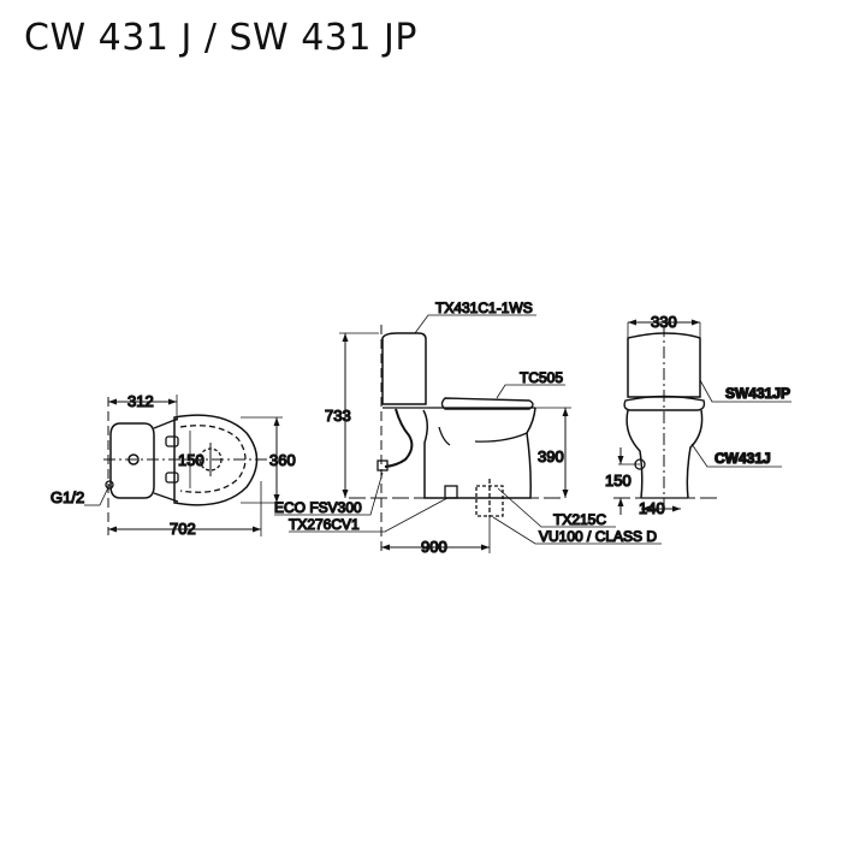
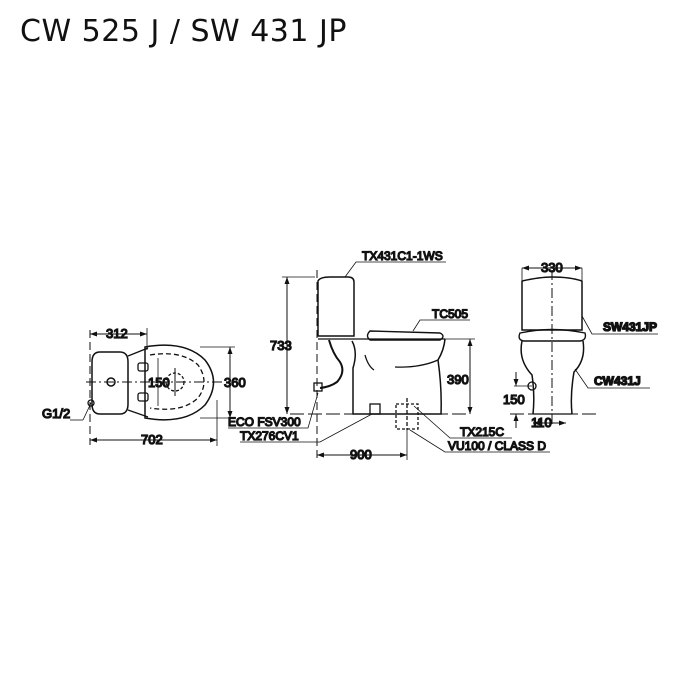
- CW 431 J / SW 431 JP
+ CW 525 J / SW 431 JP
  312
  360
  150
  702
  G1/2
  TX431C1-1WS
  TC505
  733
  390
  ECO FSV300
  TX276CV1
  900
  TX215C
  VU100 / CLASS D
  330
  SW431JP
  CW431J
  150
- 140
+ 110
